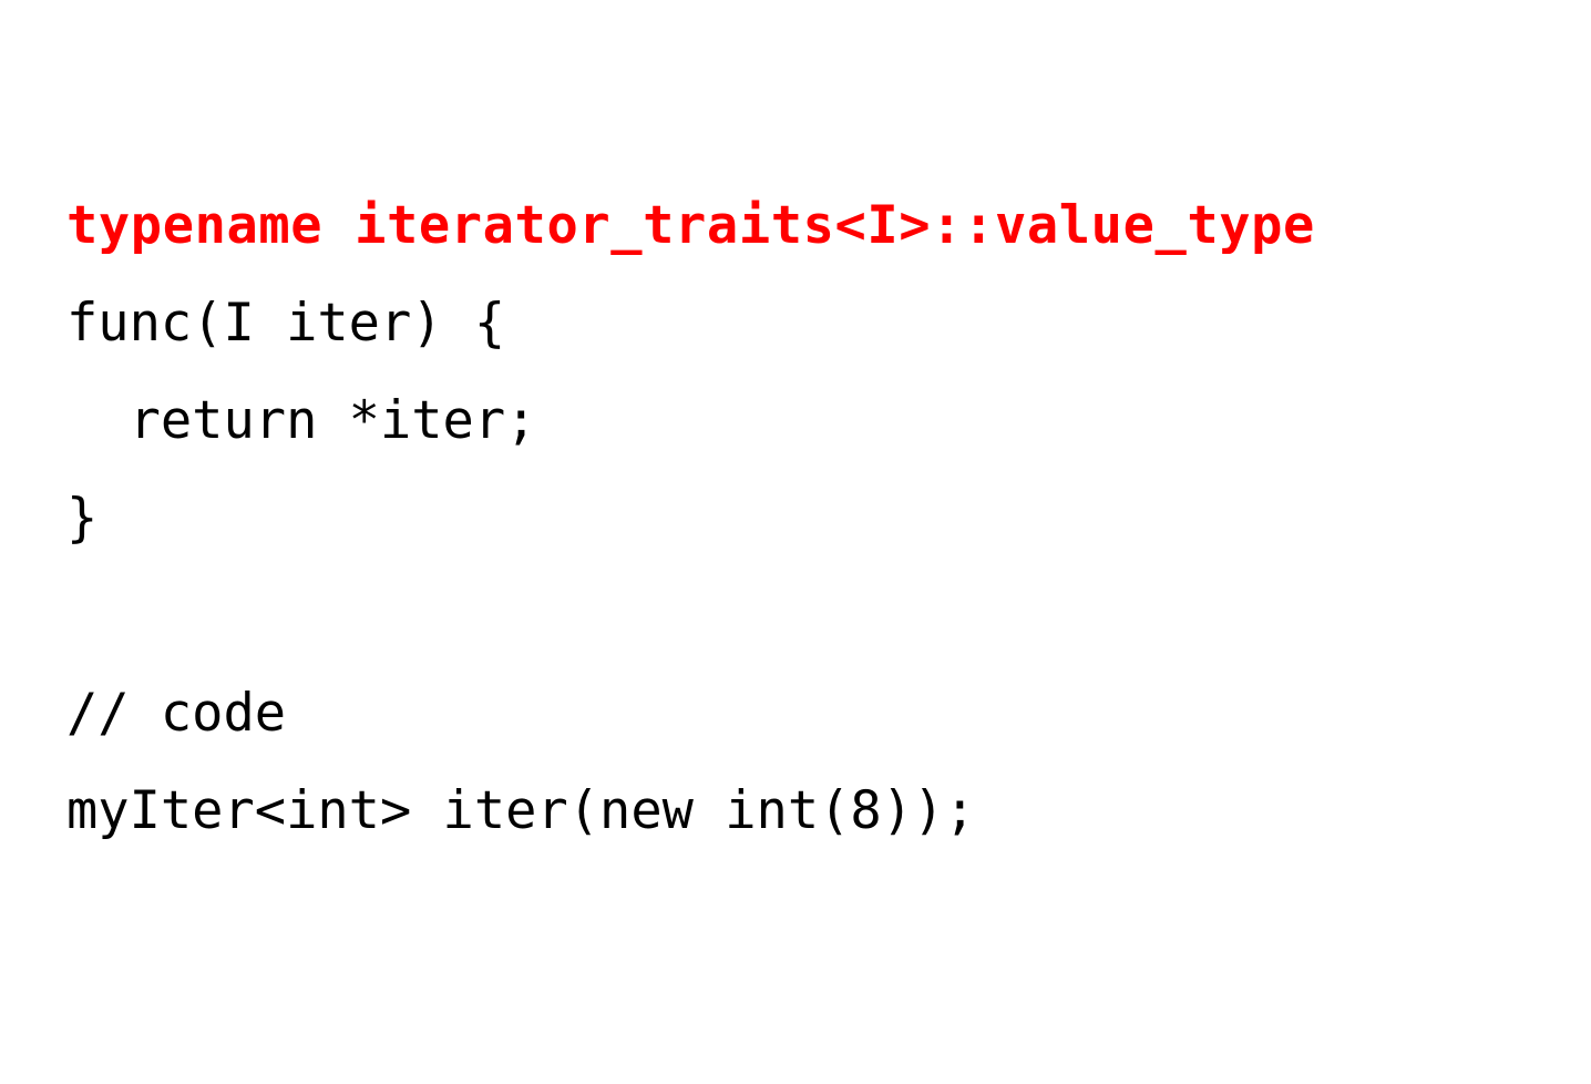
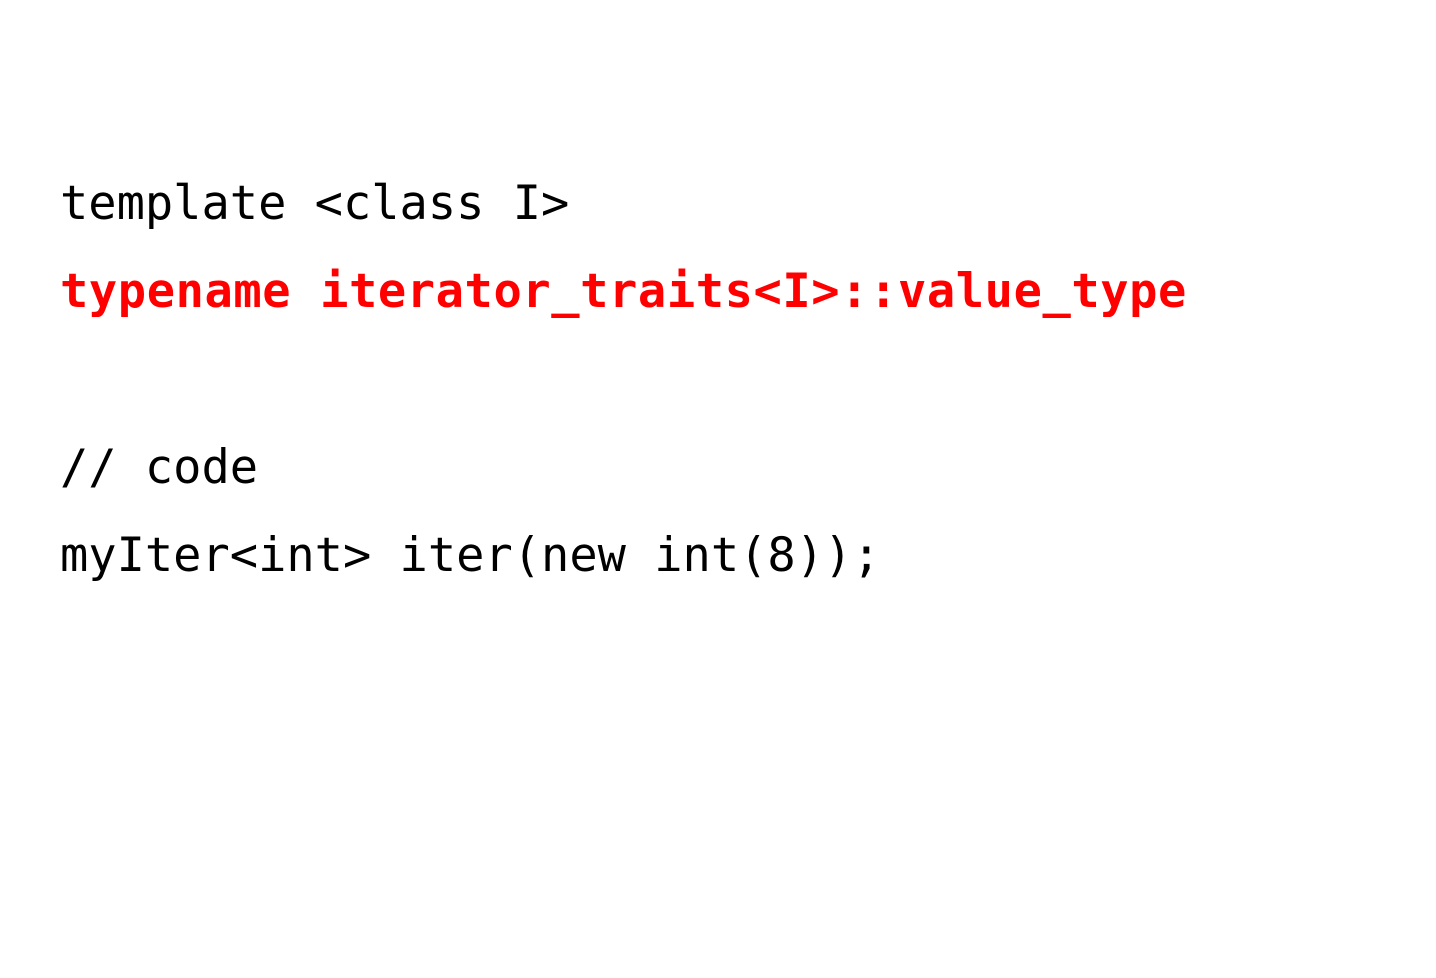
+ template <class I>
  typename iterator_traits<I>::value_type
- func(I iter) {
- return *iter;
- }
  // code
  myIter<int> iter(new int(8));
